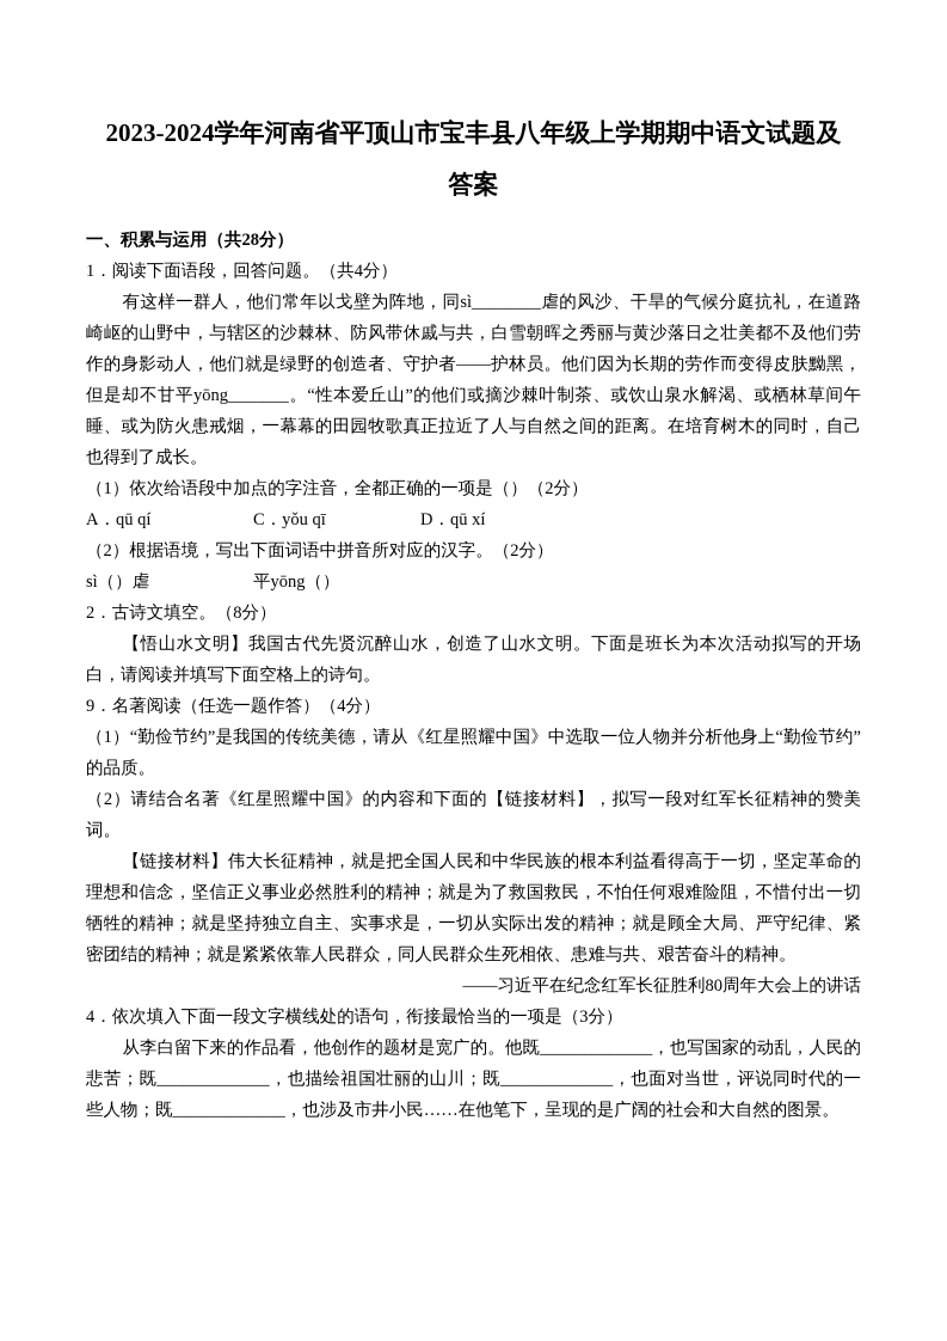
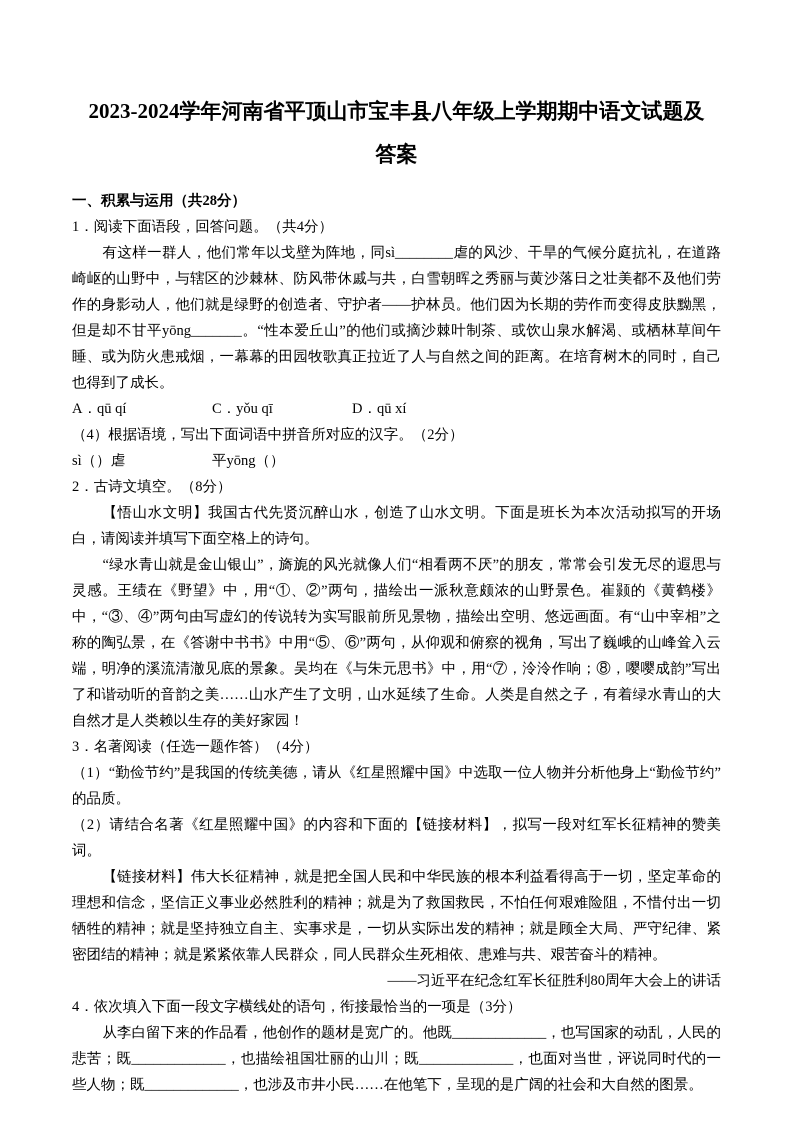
  2023-2024学年河南省平顶山市宝丰县八年级上学期期中语文试题及
  答案
  一、积累与运用（共28分）
  1．阅读下面语段，回答问题。（共4分）
  有这样一群人，他们常年以戈壁为阵地，同sì________虐的风沙、干旱的气候分庭抗礼，在道路崎岖的山野中，与辖区的沙棘林、防风带休戚与共，白雪朝晖之秀丽与黄沙落日之壮美都不及他们劳作的身影动人，他们就是绿野的创造者、守护者——护林员。他们因为长期的劳作而变得皮肤黝黑，但是却不甘平yōng_______。“性本爱丘山”的他们或摘沙棘叶制茶、或饮山泉水解渴、或栖林草间午睡、或为防火患戒烟，一幕幕的田园牧歌真正拉近了人与自然之间的距离。在培育树木的同时，自己也得到了成长。
- （1）依次给语段中加点的字注音，全都正确的一项是（）（2分）
  A．qū qí
  C．yǒu qī
  D．qū xí
- （2）根据语境，写出下面词语中拼音所对应的汉字。（2分）
+ （4）根据语境，写出下面词语中拼音所对应的汉字。（2分）
  sì（）虐
  平yōng（）
  2．古诗文填空。（8分）
  【悟山水文明】我国古代先贤沉醉山水，创造了山水文明。下面是班长为本次活动拟写的开场白，请阅读并填写下面空格上的诗句。
+ “绿水青山就是金山银山”，旖旎的风光就像人们“相看两不厌”的朋友，常常会引发无尽的遐思与灵感。王绩在《野望》中，用“①、②”两句，描绘出一派秋意颇浓的山野景色。崔颢的《黄鹤楼》中，“③、④”两句由写虚幻的传说转为实写眼前所见景物，描绘出空明、悠远画面。有“山中宰相”之称的陶弘景，在《答谢中书书》中用“⑤、⑥”两句，从仰观和俯察的视角，写出了巍峨的山峰耸入云端，明净的溪流清澈见底的景象。吴均在《与朱元思书》中，用“⑦，泠泠作响；⑧，嘤嘤成韵”写出了和谐动听的音韵之美……山水产生了文明，山水延续了生命。人类是自然之子，有着绿水青山的大自然才是人类赖以生存的美好家园！
- 9．名著阅读（任选一题作答）（4分）
+ 3．名著阅读（任选一题作答）（4分）
  （1）“勤俭节约”是我国的传统美德，请从《红星照耀中国》中选取一位人物并分析他身上“勤俭节约”的品质。
  （2）请结合名著《红星照耀中国》的内容和下面的【链接材料】，拟写一段对红军长征精神的赞美词。
  【链接材料】伟大长征精神，就是把全国人民和中华民族的根本利益看得高于一切，坚定革命的理想和信念，坚信正义事业必然胜利的精神；就是为了救国救民，不怕任何艰难险阻，不惜付出一切牺牲的精神；就是坚持独立自主、实事求是，一切从实际出发的精神；就是顾全大局、严守纪律、紧密团结的精神；就是紧紧依靠人民群众，同人民群众生死相依、患难与共、艰苦奋斗的精神。
  ——习近平在纪念红军长征胜利80周年大会上的讲话
  4．依次填入下面一段文字横线处的语句，衔接最恰当的一项是（3分）
  从李白留下来的作品看，他创作的题材是宽广的。他既_____________，也写国家的动乱，人民的悲苦；既_____________，也描绘祖国壮丽的山川；既_____________，也面对当世，评说同时代的一些人物；既_____________，也涉及市井小民……在他笔下，呈现的是广阔的社会和大自然的图景。
